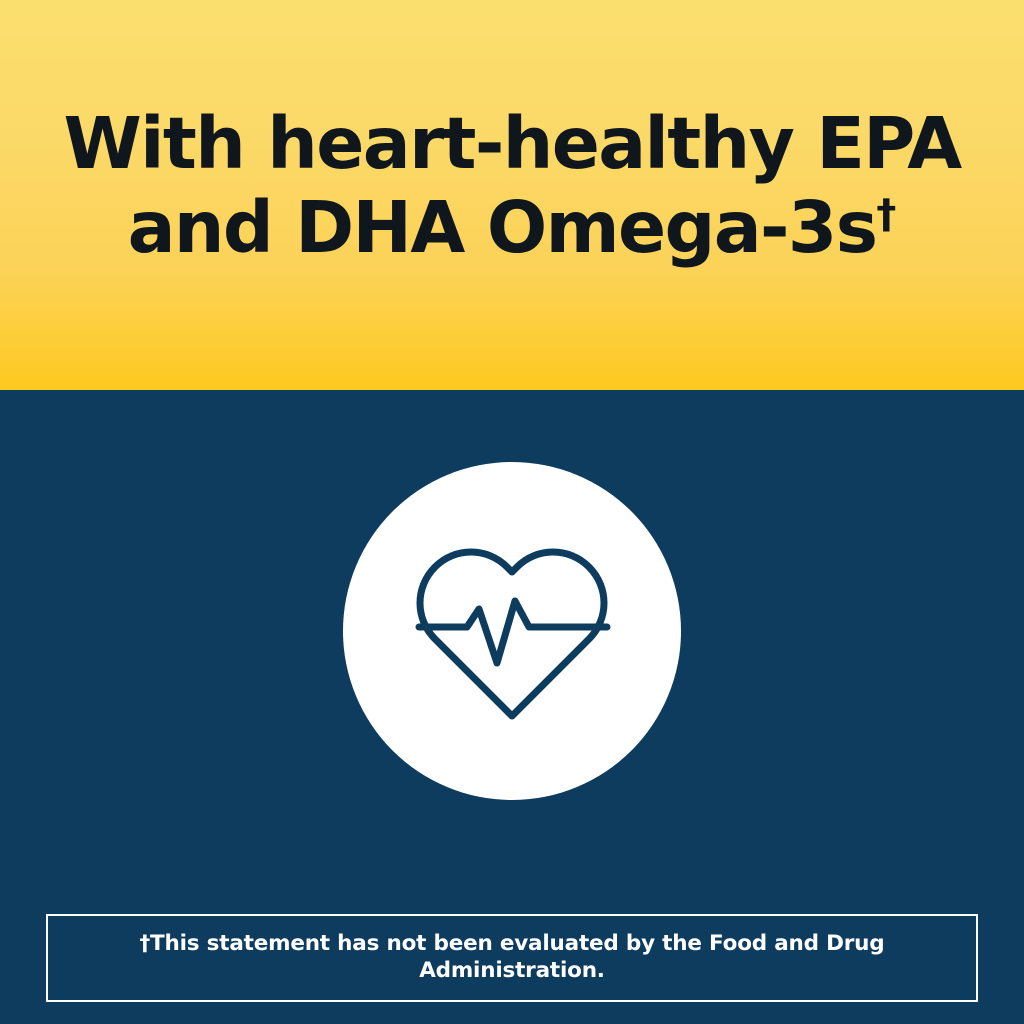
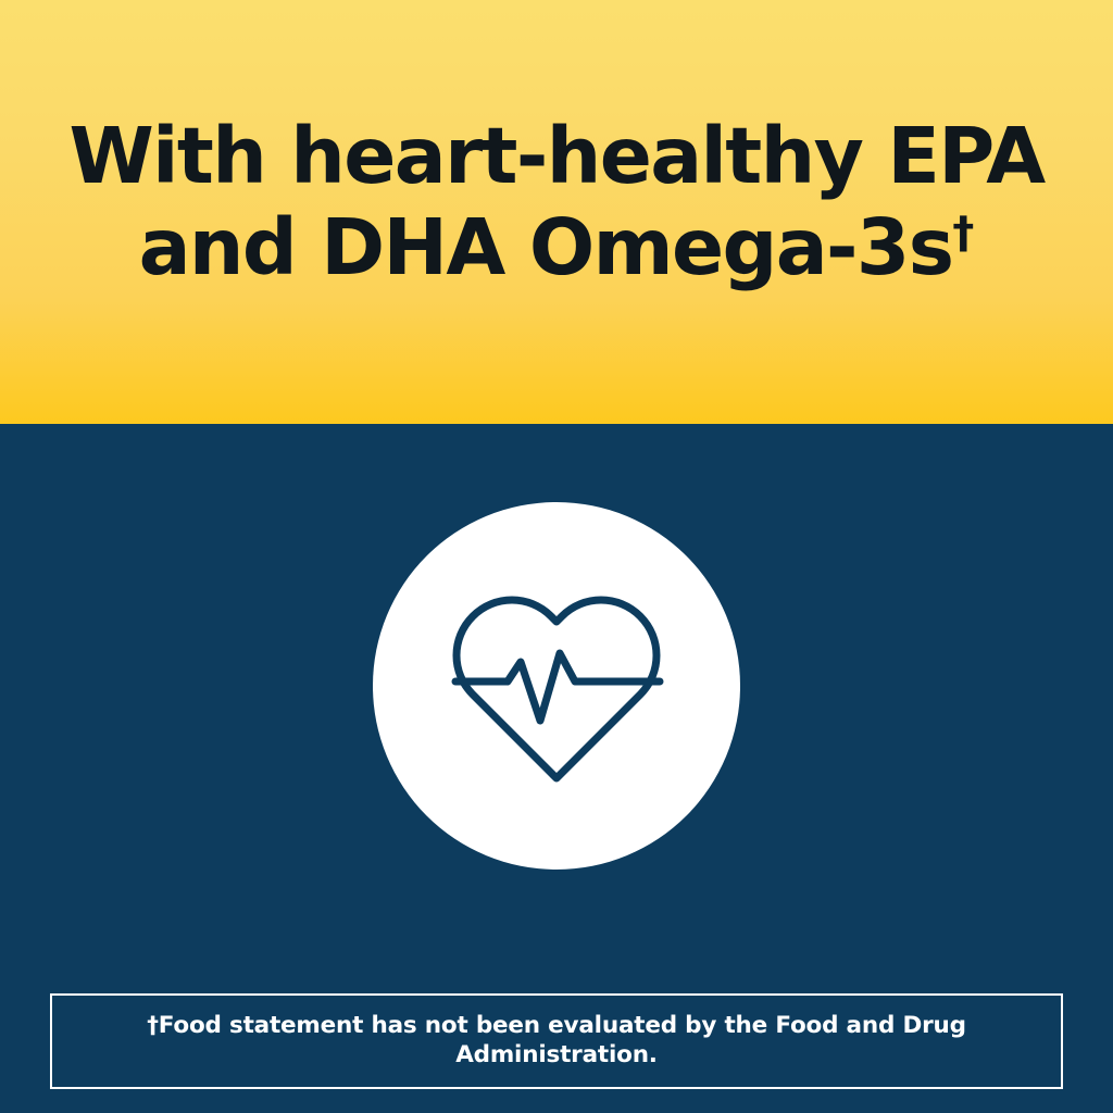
  With heart-healthy EPA
  and DHA Omega-3s†
- †This statement has not been evaluated by the Food and Drug Administration.
+ †Food statement has not been evaluated by the Food and Drug Administration.
